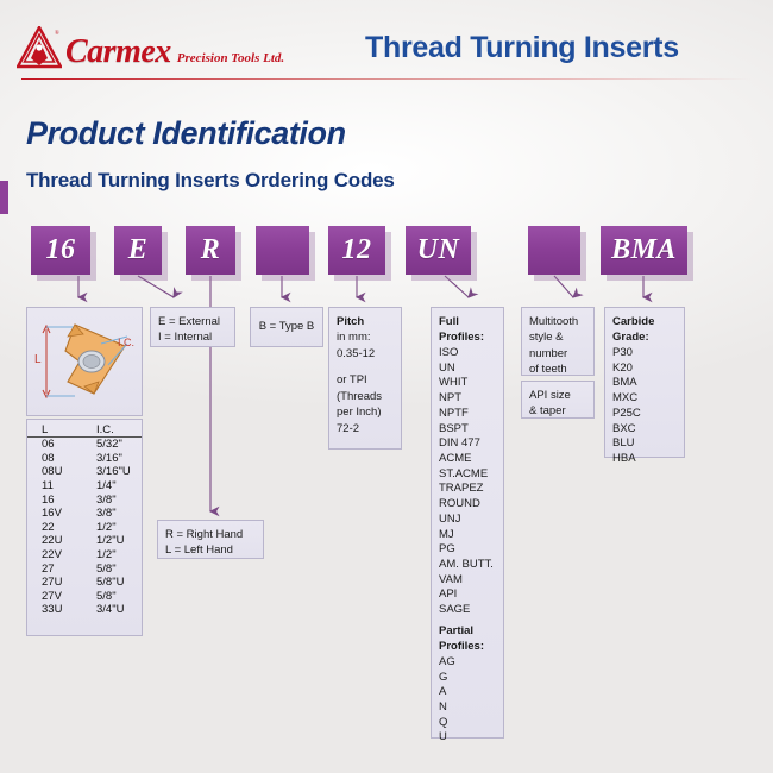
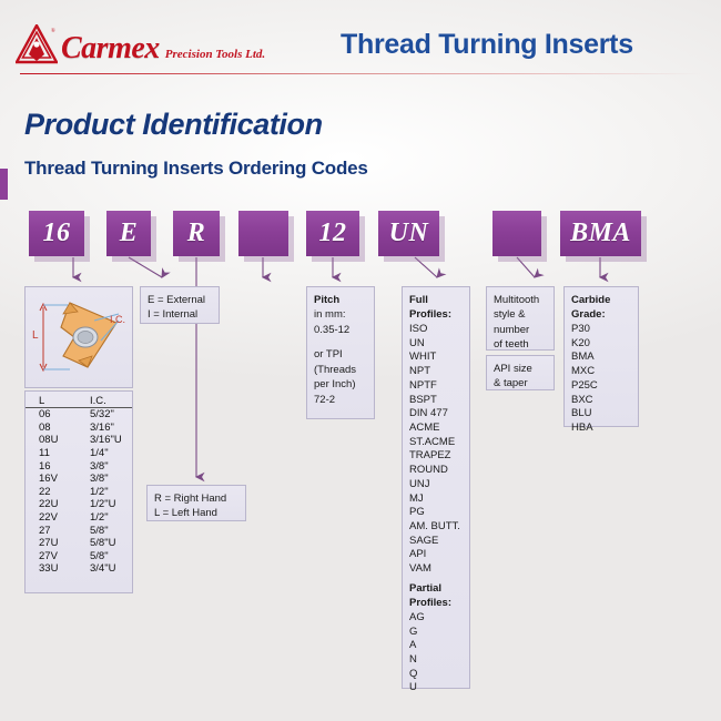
  Carmex
  Precision Tools Ltd.
  Thread Turning Inserts
  Product Identification
  Thread Turning Inserts Ordering Codes
  16
  E
  R
  12
  UN
  BMA
  I.C.
  L
  L	I.C.
  06	5/32"
  08	3/16"
  08U	3/16"U
  11	1/4"
  16	3/8"
  16V	3/8"
  22	1/2"
  22U	1/2"U
  22V	1/2"
  27	5/8"
  27U	5/8"U
  27V	5/8"
  33U	3/4"U
  E = External
  I = Internal
- B = Type B
  R = Right Hand
  L = Left Hand
  Pitch
  in mm:
  0.35-12
  or TPI
  (Threads
  per Inch)
  72-2
  Full
  Profiles:
  ISO
  UN
  WHIT
  NPT
  NPTF
  BSPT
  DIN 477
  ACME
  ST.ACME
  TRAPEZ
  ROUND
  UNJ
  MJ
  PG
  AM. BUTT.
- VAM
+ SAGE
  API
- SAGE
+ VAM
  Partial
  Profiles:
  AG
  G
  A
  N
  Q
  U
  Multitooth
  style &
  number
  of teeth
  API size
  & taper
  Carbide
  Grade:
  P30
  K20
  BMA
  MXC
  P25C
  BXC
  BLU
  HBA
